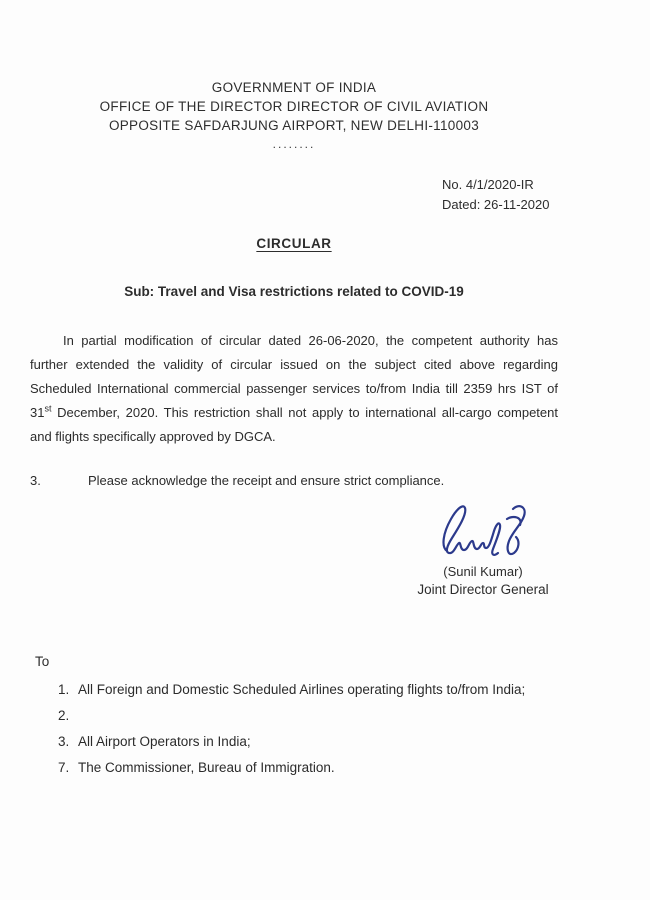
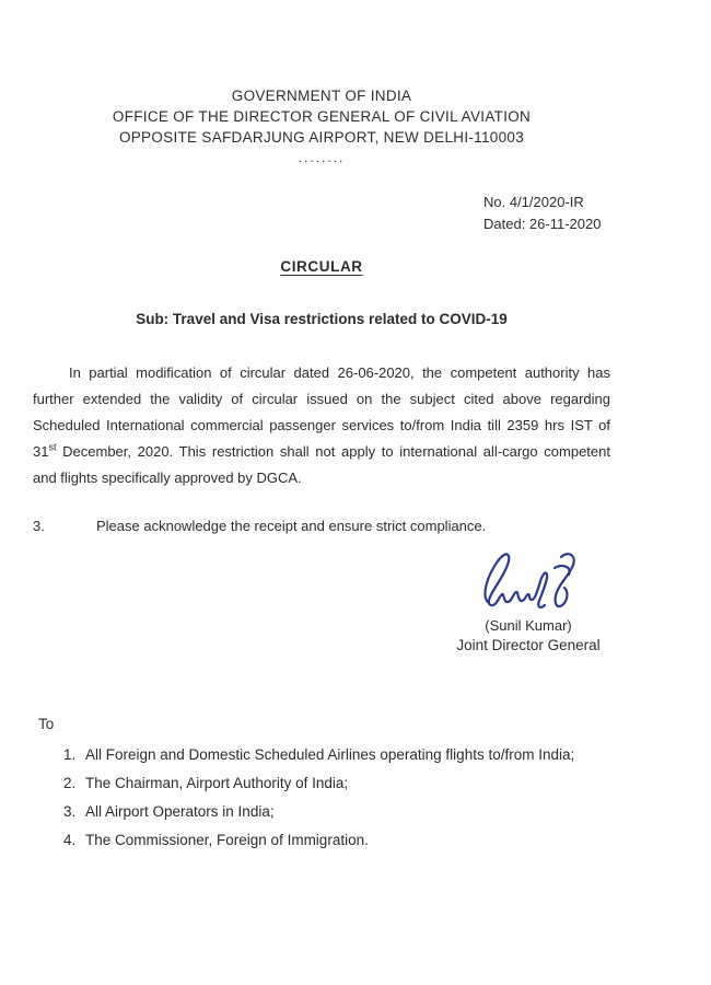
  GOVERNMENT OF INDIA
- OFFICE OF THE DIRECTOR DIRECTOR OF CIVIL AVIATION
+ OFFICE OF THE DIRECTOR GENERAL OF CIVIL AVIATION
  OPPOSITE SAFDARJUNG AIRPORT, NEW DELHI-110003
  ........
  No. 4/1/2020-IR
  Dated: 26-11-2020
  CIRCULAR
  Sub: Travel and Visa restrictions related to COVID-19
  In partial modification of circular dated 26-06-2020, the competent authority has further extended the validity of circular issued on the subject cited above regarding Scheduled International commercial passenger services to/from India till 2359 hrs IST of 31st December, 2020. This restriction shall not apply to international all-cargo competent and flights specifically approved by DGCA.
  3. Please acknowledge the receipt and ensure strict compliance.
  (Sunil Kumar)
  Joint Director General
  To
  1.
  All Foreign and Domestic Scheduled Airlines operating flights to/from India;
  2.
+ The Chairman, Airport Authority of India;
  3.
  All Airport Operators in India;
- 7.
+ 4.
- The Commissioner, Bureau of Immigration.
+ The Commissioner, Foreign of Immigration.
